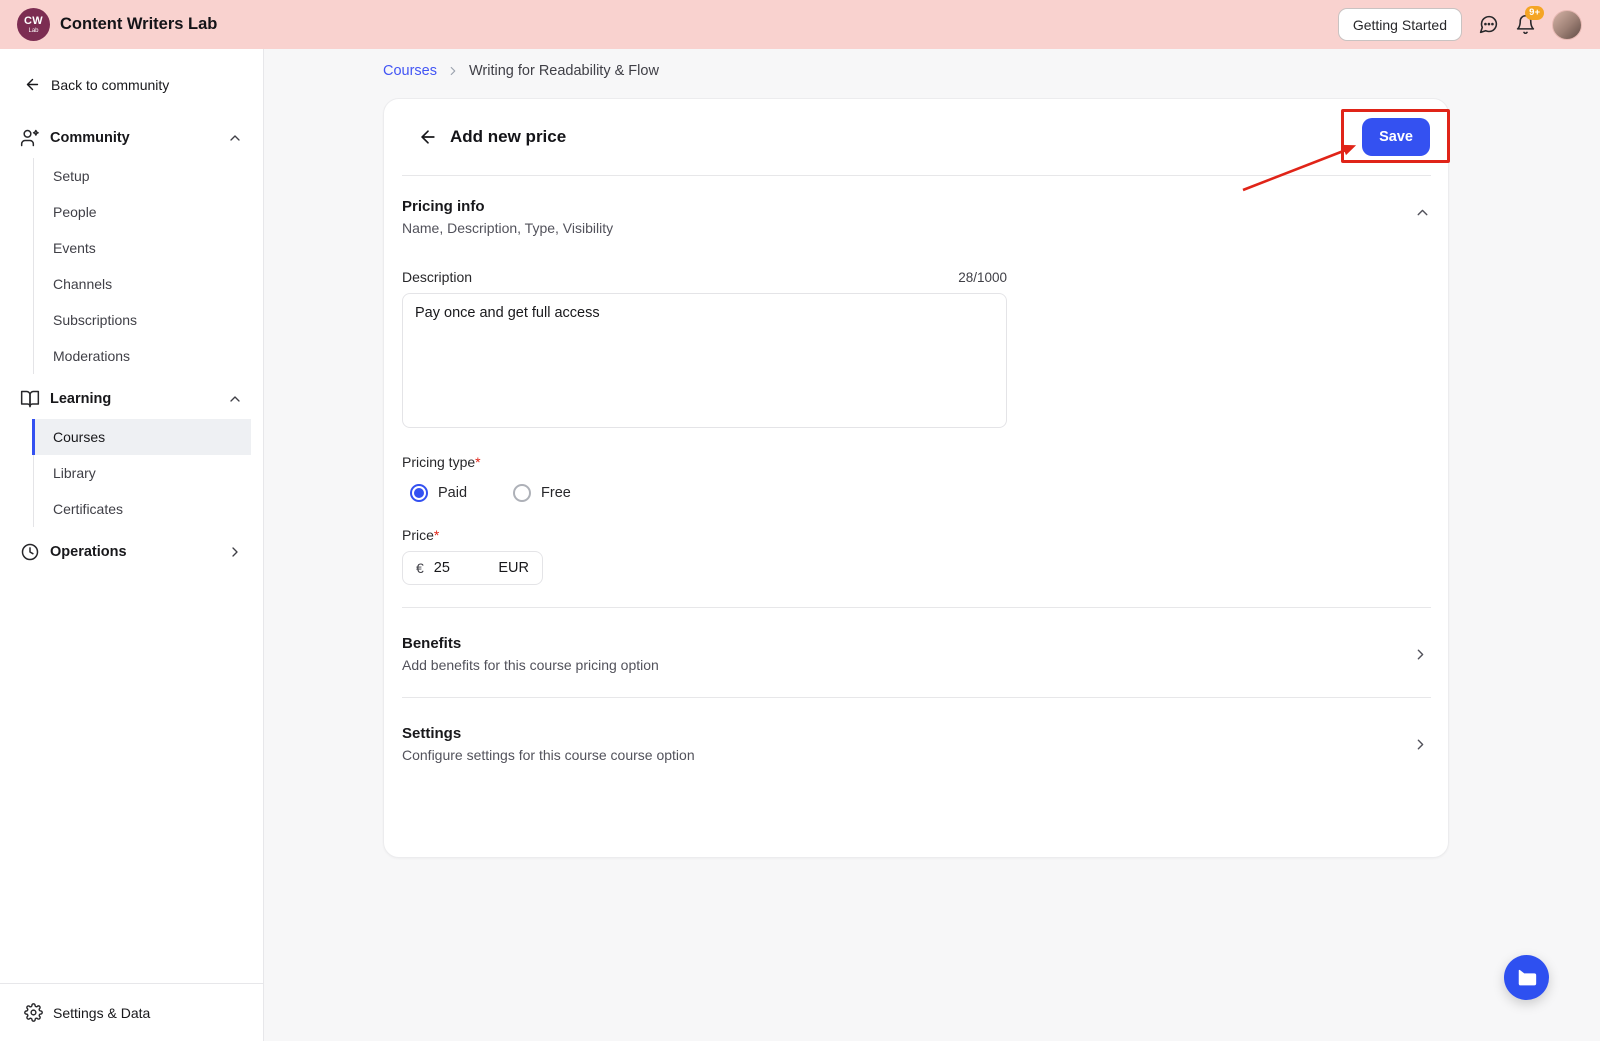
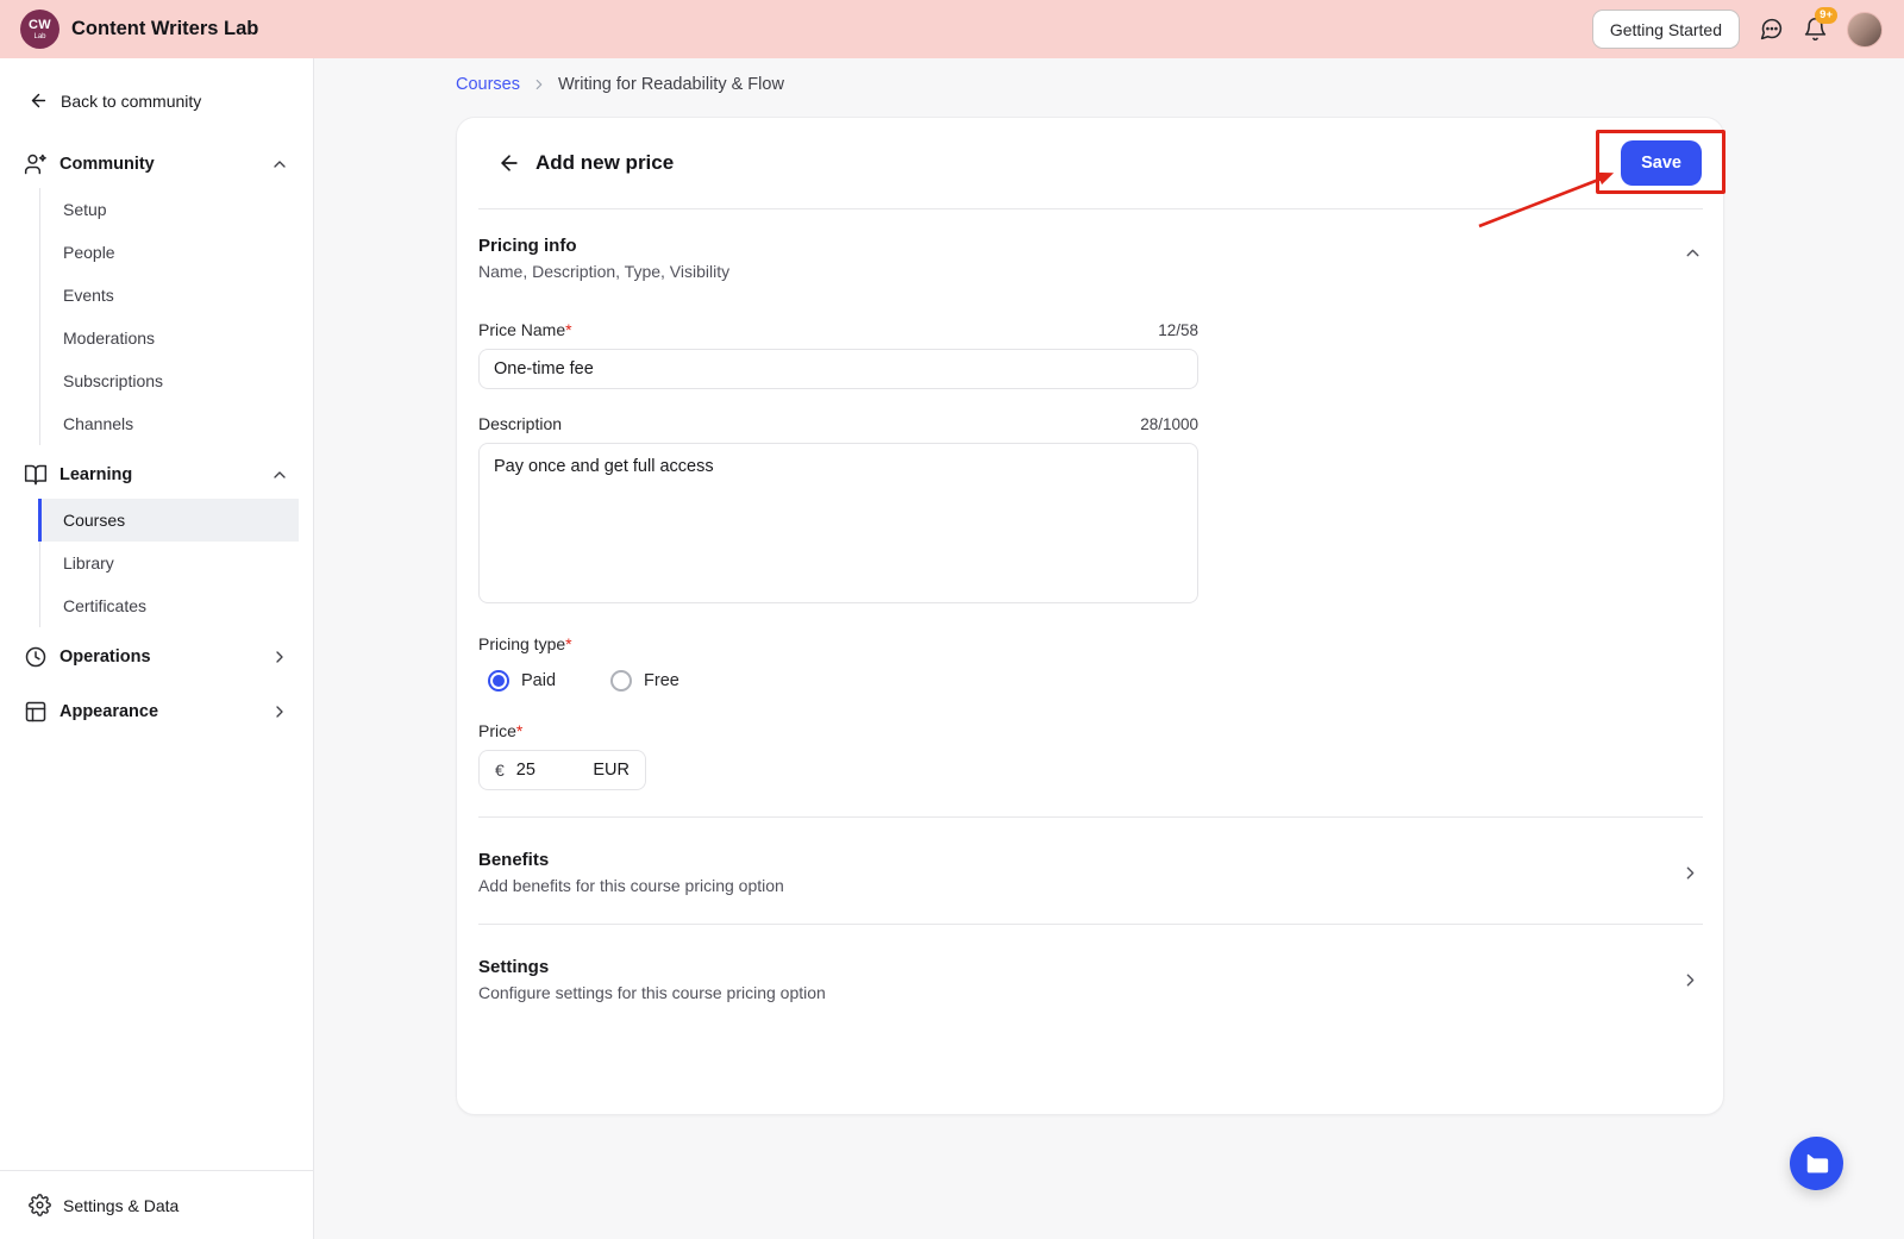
  CW
  Content Writers Lab
  Getting Started
  9+
  Back to community
  Community
  Setup
  People
  Events
- Channels
+ Moderations
  Subscriptions
- Moderations
+ Channels
  Learning
  Courses
  Library
  Certificates
  Operations
+ Appearance
  Settings & Data
  Courses
  Writing for Readability & Flow
  Add new price
  Save
  Pricing info
  Name, Description, Type, Visibility
+ Price Name*
+ 12/58
+ One-time fee
  Description
  28/1000
  Pay once and get full access
  Pricing type*
  Paid
  Free
  Price*
  €
  25
  EUR
  Benefits
  Add benefits for this course pricing option
  Settings
- Configure settings for this course course option
+ Configure settings for this course pricing option
